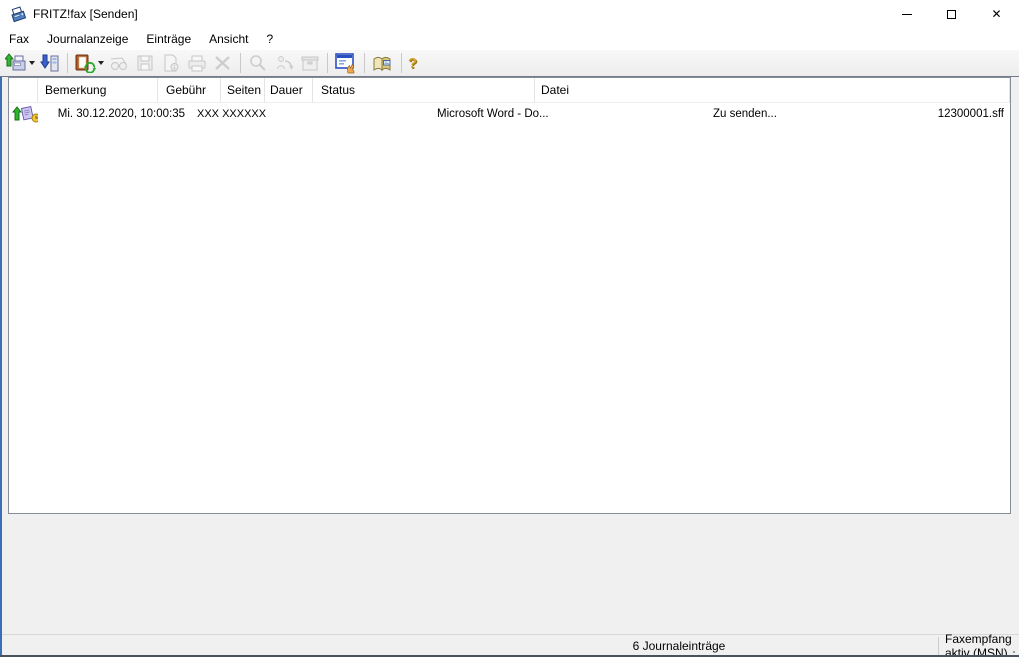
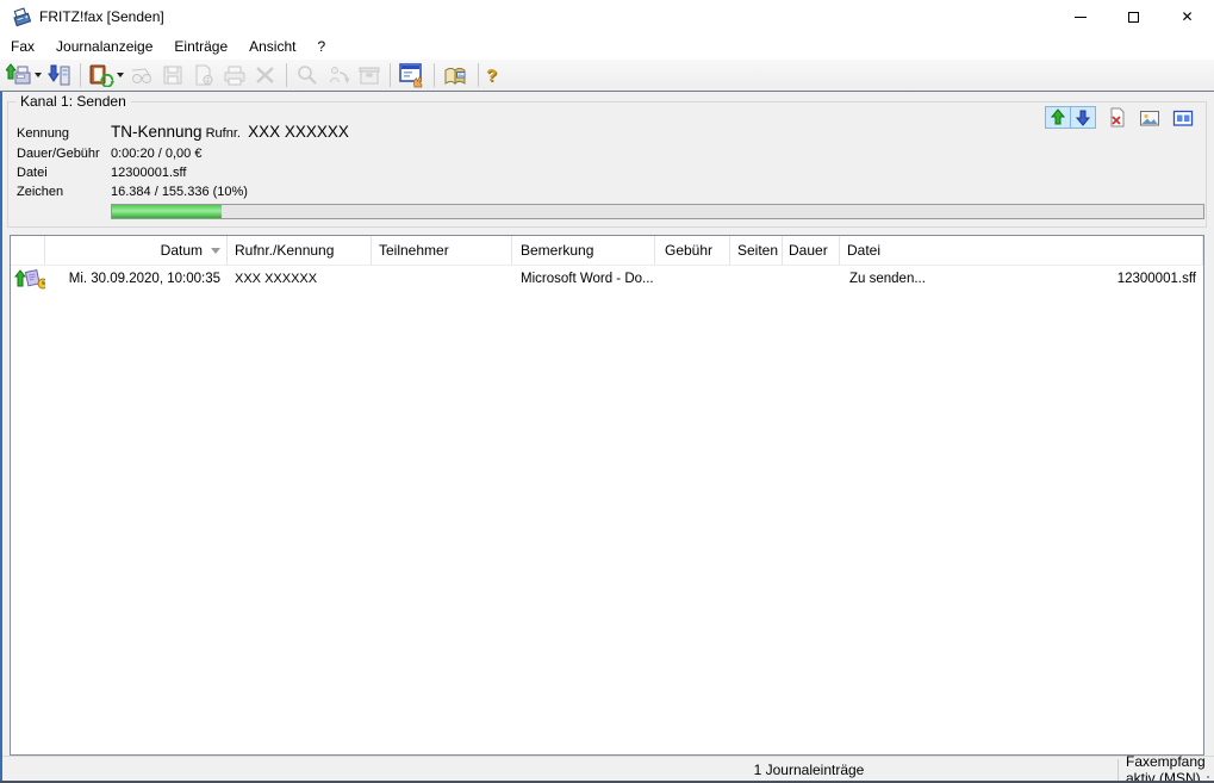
  FRITZ!fax [Senden]
  ✕
  Fax
  Journalanzeige
  Einträge
  Ansicht
  ?
  ?
+ Kanal 1: Senden
+ Kennung TN-Kennung Rufnr. XXX XXXXXX
+ Dauer/Gebühr 0:00:20 / 0,00 €
+ Datei 12300001.sff
+ Zeichen 16.384 / 155.336 (10%)
+ Datum
+ Rufnr./Kennung
+ Teilnehmer
  Bemerkung
  Gebühr
  Seiten
  Dauer
- Status
  Datei
- Mi. 30.12.2020, 10:00:35
+ Mi. 30.09.2020, 10:00:35
  XXX XXXXXX
  Microsoft Word - Do...
  Zu senden...
  12300001.sff
- 6 Journaleinträge
+ 1 Journaleinträge
  Faxempfang aktiv (MSN)
